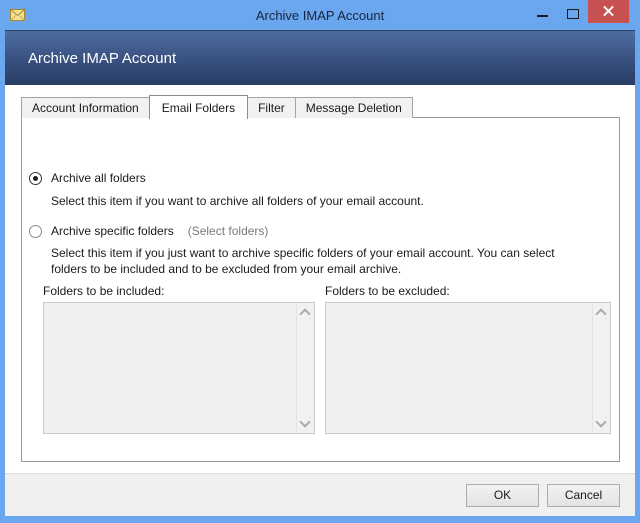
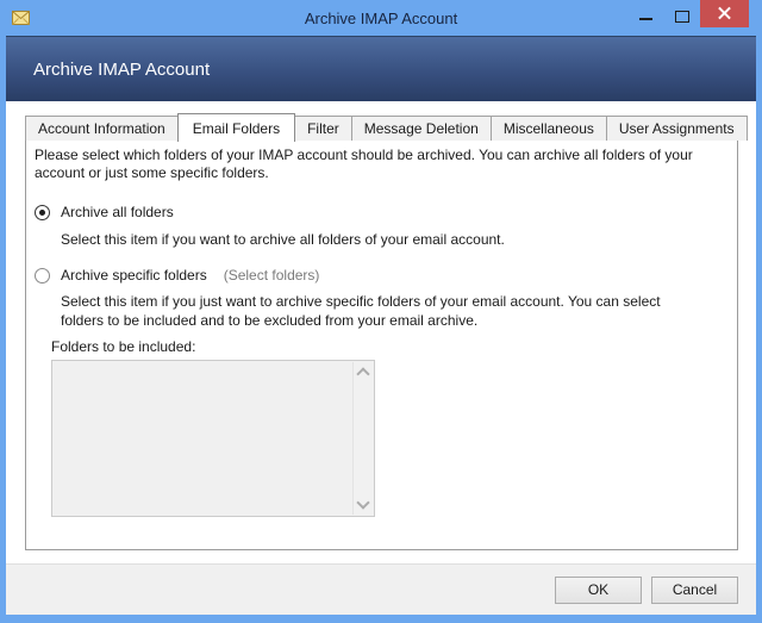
  Archive IMAP Account
  Archive IMAP Account
  Account Information
  Email Folders
  Filter
  Message Deletion
+ Miscellaneous
+ User Assignments
+ Please select which folders of your IMAP account should be archived. You can archive all folders of your account or just some specific folders.
  Archive all folders
  Select this item if you want to archive all folders of your email account.
  Archive specific folders
  (Select folders)
  Select this item if you just want to archive specific folders of your email account. You can select folders to be included and to be excluded from your email archive.
  Folders to be included:
- Folders to be excluded:
  OK
  Cancel
